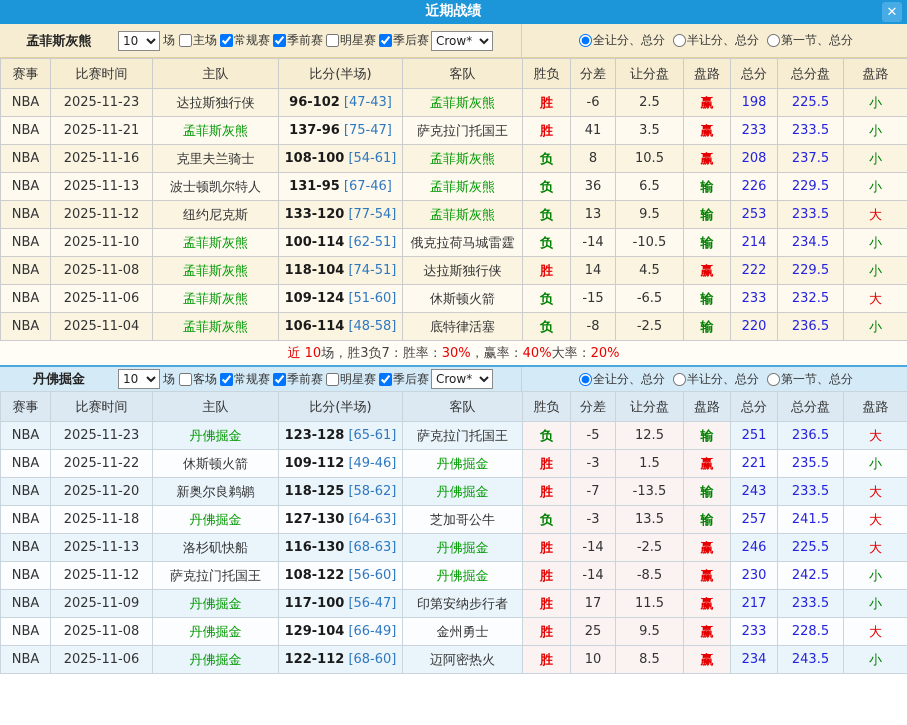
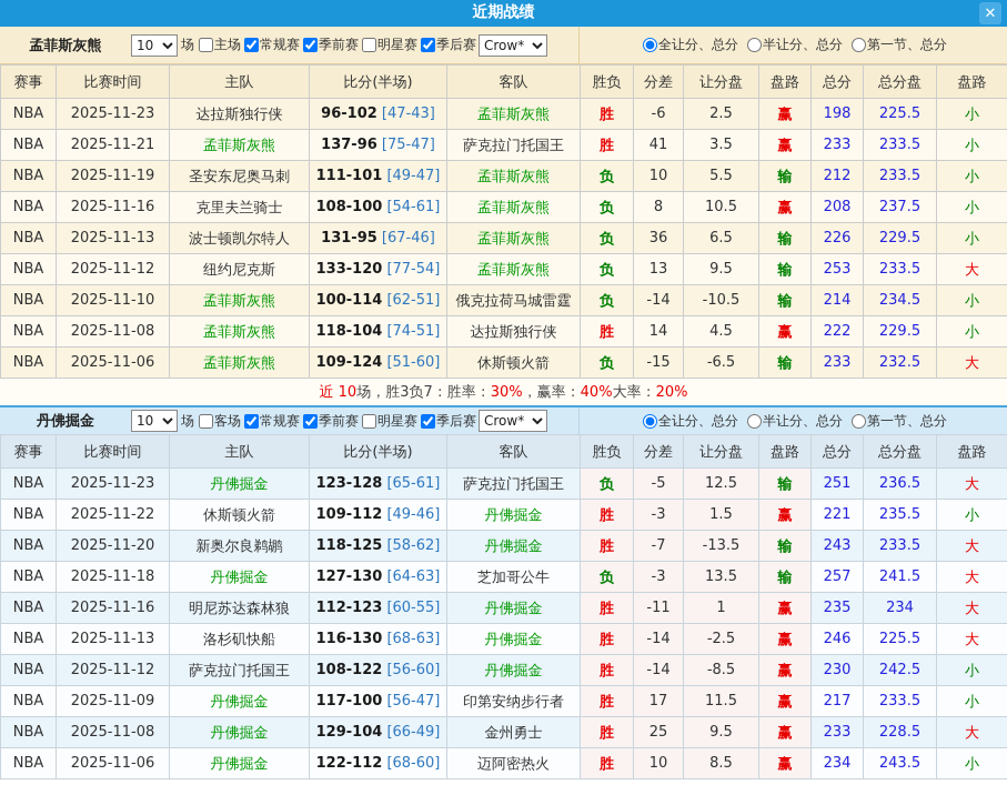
  近期战绩
  ✕
  孟菲斯灰熊
  10
  场
  主场
  常规赛
  季前赛
  明星赛
  季后赛
  Crow*
  全让分、总分
  半让分、总分
  第一节、总分
  赛事	比赛时间	主队	比分(半场)	客队	胜负	分差	让分盘	盘路	总分	总分盘	盘路
  NBA	2025-11-23	达拉斯独行侠	96-102 [47-43]	孟菲斯灰熊	胜	-6	2.5	赢	198	225.5	小
  NBA	2025-11-21	孟菲斯灰熊	137-96 [75-47]	萨克拉门托国王	胜	41	3.5	赢	233	233.5	小
+ NBA	2025-11-19	圣安东尼奥马刺	111-101 [49-47]	孟菲斯灰熊	负	10	5.5	输	212	233.5	小
  NBA	2025-11-16	克里夫兰骑士	108-100 [54-61]	孟菲斯灰熊	负	8	10.5	赢	208	237.5	小
  NBA	2025-11-13	波士顿凯尔特人	131-95 [67-46]	孟菲斯灰熊	负	36	6.5	输	226	229.5	小
  NBA	2025-11-12	纽约尼克斯	133-120 [77-54]	孟菲斯灰熊	负	13	9.5	输	253	233.5	大
  NBA	2025-11-10	孟菲斯灰熊	100-114 [62-51]	俄克拉荷马城雷霆	负	-14	-10.5	输	214	234.5	小
  NBA	2025-11-08	孟菲斯灰熊	118-104 [74-51]	达拉斯独行侠	胜	14	4.5	赢	222	229.5	小
  NBA	2025-11-06	孟菲斯灰熊	109-124 [51-60]	休斯顿火箭	负	-15	-6.5	输	233	232.5	大
- NBA	2025-11-04	孟菲斯灰熊	106-114 [48-58]	底特律活塞	负	-8	-2.5	输	220	236.5	小
  近 10
  场，胜3负7：胜率：
  30%
  ，赢率：
  40%
  大率：
  20%
  丹佛掘金
  10
  场
  客场
  常规赛
  季前赛
  明星赛
  季后赛
  Crow*
  全让分、总分
  半让分、总分
  第一节、总分
  赛事	比赛时间	主队	比分(半场)	客队	胜负	分差	让分盘	盘路	总分	总分盘	盘路
  NBA	2025-11-23	丹佛掘金	123-128 [65-61]	萨克拉门托国王	负	-5	12.5	输	251	236.5	大
  NBA	2025-11-22	休斯顿火箭	109-112 [49-46]	丹佛掘金	胜	-3	1.5	赢	221	235.5	小
  NBA	2025-11-20	新奥尔良鹈鹕	118-125 [58-62]	丹佛掘金	胜	-7	-13.5	输	243	233.5	大
  NBA	2025-11-18	丹佛掘金	127-130 [64-63]	芝加哥公牛	负	-3	13.5	输	257	241.5	大
+ NBA	2025-11-16	明尼苏达森林狼	112-123 [60-55]	丹佛掘金	胜	-11	1	赢	235	234	大
  NBA	2025-11-13	洛杉矶快船	116-130 [68-63]	丹佛掘金	胜	-14	-2.5	赢	246	225.5	大
  NBA	2025-11-12	萨克拉门托国王	108-122 [56-60]	丹佛掘金	胜	-14	-8.5	赢	230	242.5	小
  NBA	2025-11-09	丹佛掘金	117-100 [56-47]	印第安纳步行者	胜	17	11.5	赢	217	233.5	小
  NBA	2025-11-08	丹佛掘金	129-104 [66-49]	金州勇士	胜	25	9.5	赢	233	228.5	大
  NBA	2025-11-06	丹佛掘金	122-112 [68-60]	迈阿密热火	胜	10	8.5	赢	234	243.5	小
